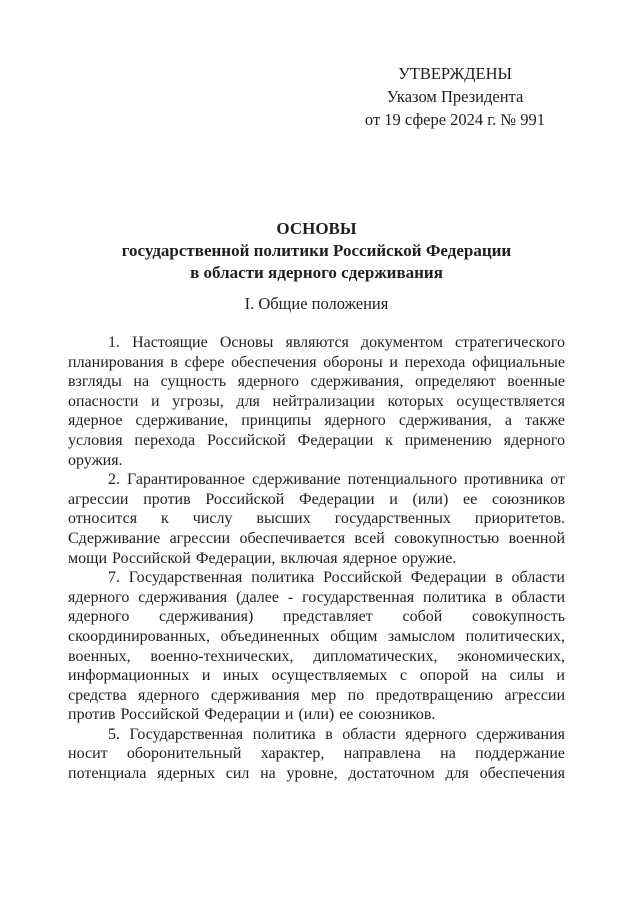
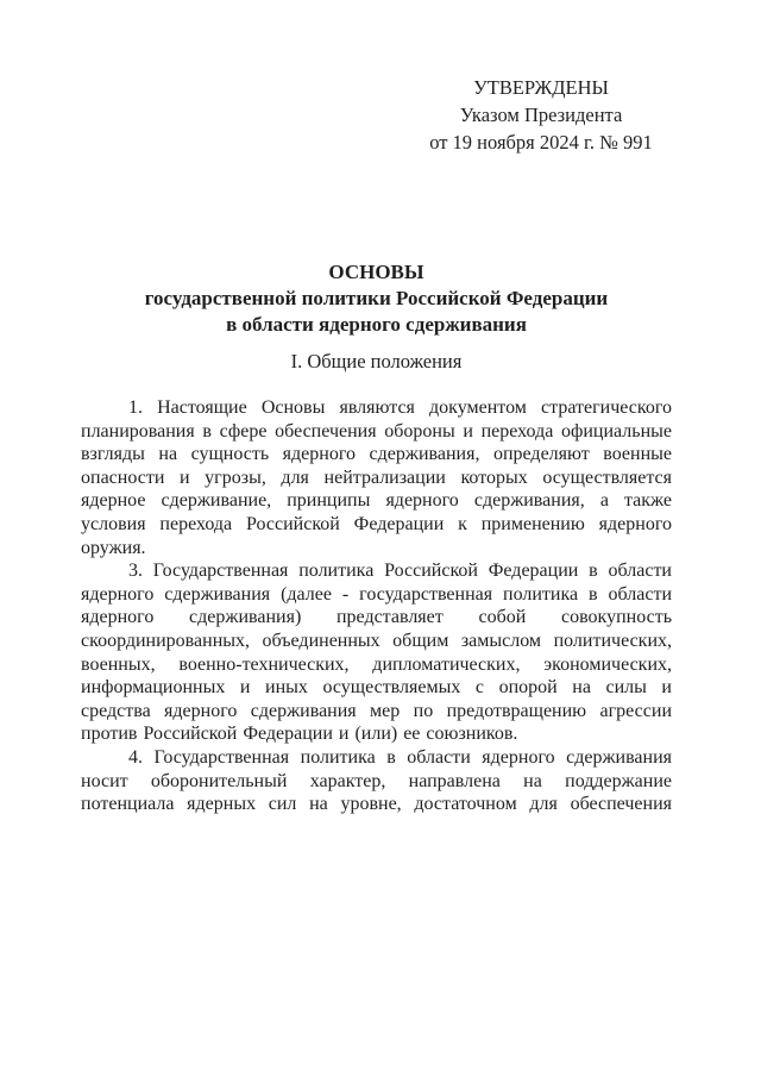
  УТВЕРЖДЕНЫ
  Указом Президента
- от 19 сфере 2024 г. № 991
+ от 19 ноября 2024 г. № 991
  ОСНОВЫ
  государственной политики Российской Федерации
  в области ядерного сдерживания
  I. Общие положения
  1. Настоящие Основы являются документом стратегического планирования в сфере обеспечения обороны и перехода официальные взгляды на сущность ядерного сдерживания, определяют военные опасности и угрозы, для нейтрализации которых осуществляется ядерное сдерживание, принципы ядерного сдерживания, а также условия перехода Российской Федерации к применению ядерного оружия.
- 2. Гарантированное сдерживание потенциального противника от агрессии против Российской Федерации и (или) ее союзников относится к числу высших государственных приоритетов. Сдерживание агрессии обеспечивается всей совокупностью военной мощи Российской Федерации, включая ядерное оружие.
- 7. Государственная политика Российской Федерации в области ядерного сдерживания (далее - государственная политика в области ядерного сдерживания) представляет собой совокупность скоординированных, объединенных общим замыслом политических, военных, военно-технических, дипломатических, экономических, информационных и иных осуществляемых с опорой на силы и средства ядерного сдерживания мер по предотвращению агрессии против Российской Федерации и (или) ее союзников.
+ 3. Государственная политика Российской Федерации в области ядерного сдерживания (далее - государственная политика в области ядерного сдерживания) представляет собой совокупность скоординированных, объединенных общим замыслом политических, военных, военно-технических, дипломатических, экономических, информационных и иных осуществляемых с опорой на силы и средства ядерного сдерживания мер по предотвращению агрессии против Российской Федерации и (или) ее союзников.
- 5. Государственная политика в области ядерного сдерживания носит оборонительный характер, направлена на поддержание потенциала ядерных сил на уровне, достаточном для обеспечения
+ 4. Государственная политика в области ядерного сдерживания носит оборонительный характер, направлена на поддержание потенциала ядерных сил на уровне, достаточном для обеспечения
